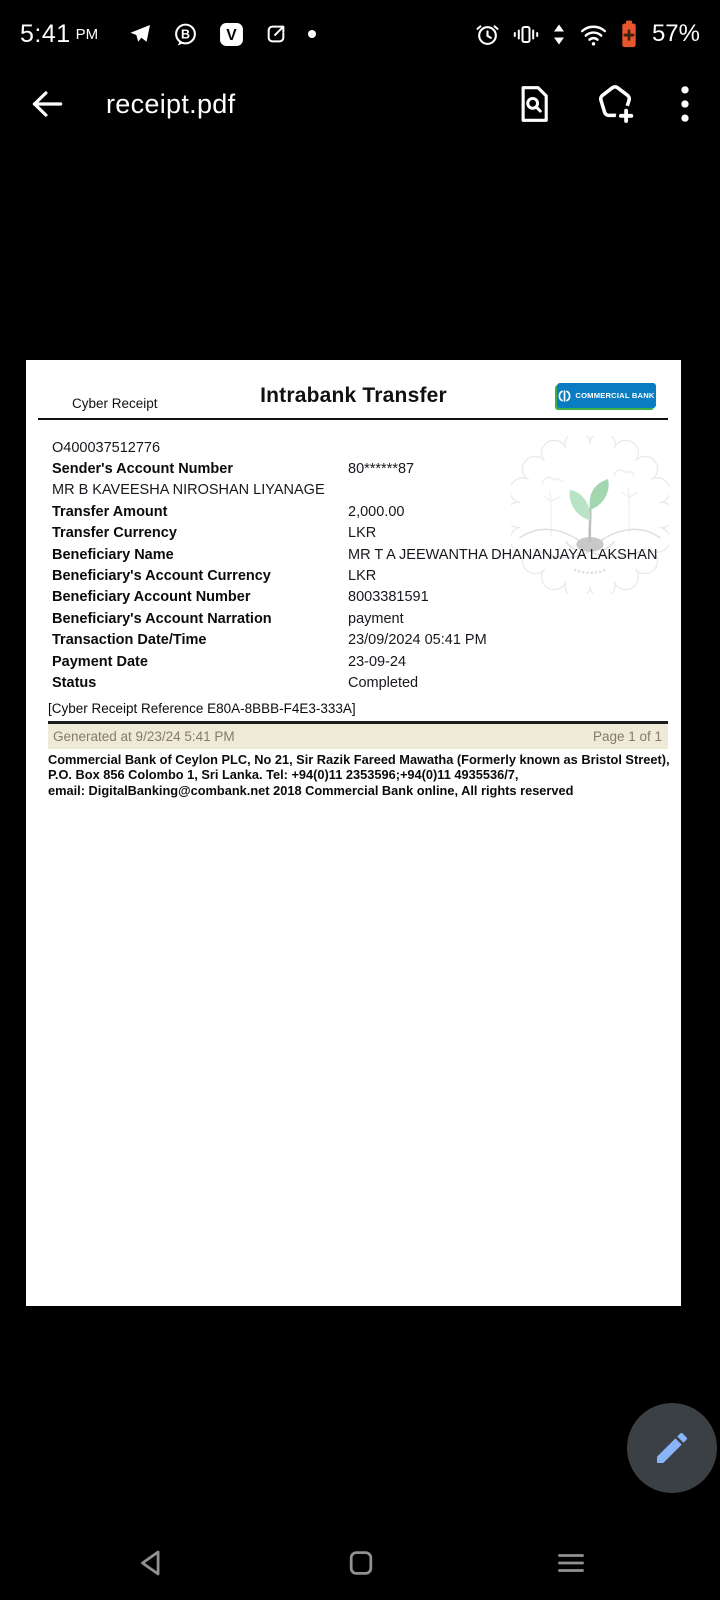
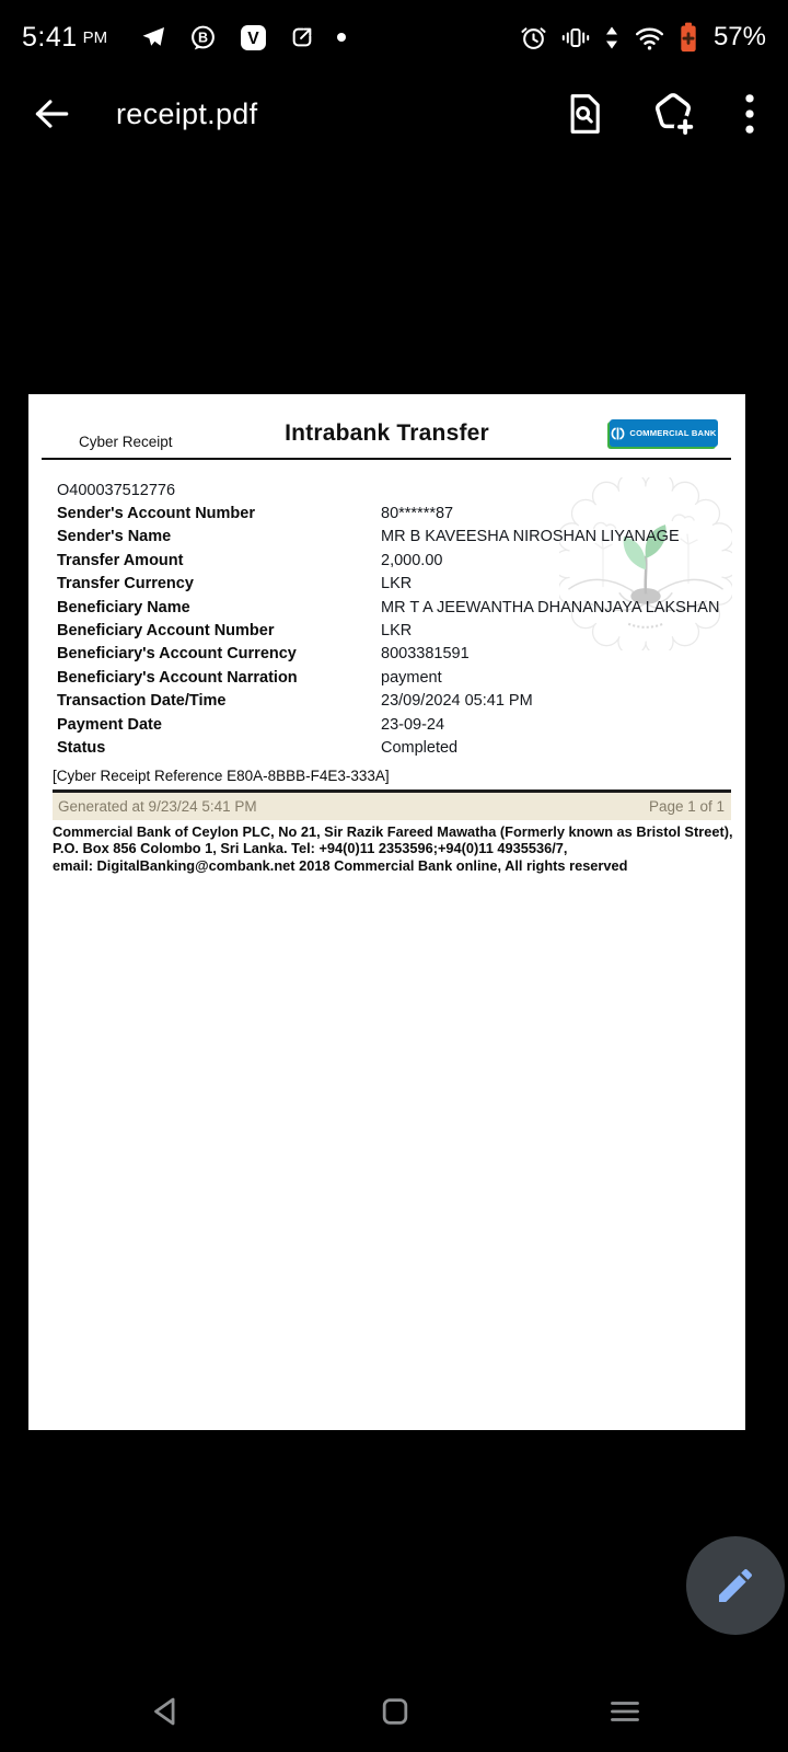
  5:41
  PM
  B
  V
  57%
  receipt.pdf
  Cyber Receipt
  Intrabank Transfer
  COMMERCIAL BANK
  O400037512776
  Sender's Account Number
  80******87
+ Sender's Name
  MR B KAVEESHA NIROSHAN LIYANAGE
  Transfer Amount
  2,000.00
  Transfer Currency
  LKR
  Beneficiary Name
  MR T A JEEWANTHA DHANANJAYA LAKSHAN
- Beneficiary's Account Currency
+ Beneficiary Account Number
  LKR
- Beneficiary Account Number
+ Beneficiary's Account Currency
  8003381591
  Beneficiary's Account Narration
  payment
  Transaction Date/Time
  23/09/2024 05:41 PM
  Payment Date
  23-09-24
  Status
  Completed
  [Cyber Receipt Reference E80A-8BBB-F4E3-333A]
  Generated at 9/23/24 5:41 PM
  Page 1 of 1
  Commercial Bank of Ceylon PLC, No 21, Sir Razik Fareed Mawatha (Formerly known as Bristol Street),
  P.O. Box 856 Colombo 1, Sri Lanka. Tel: +94(0)11 2353596;+94(0)11 4935536/7,
  email: DigitalBanking@combank.net 2018 Commercial Bank online, All rights reserved
